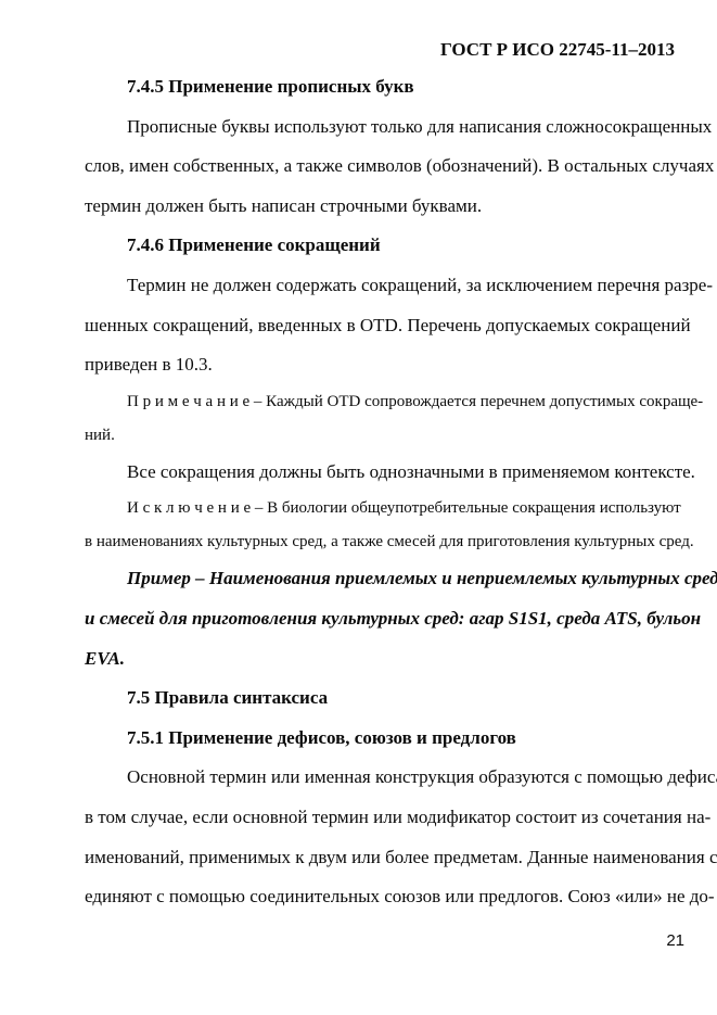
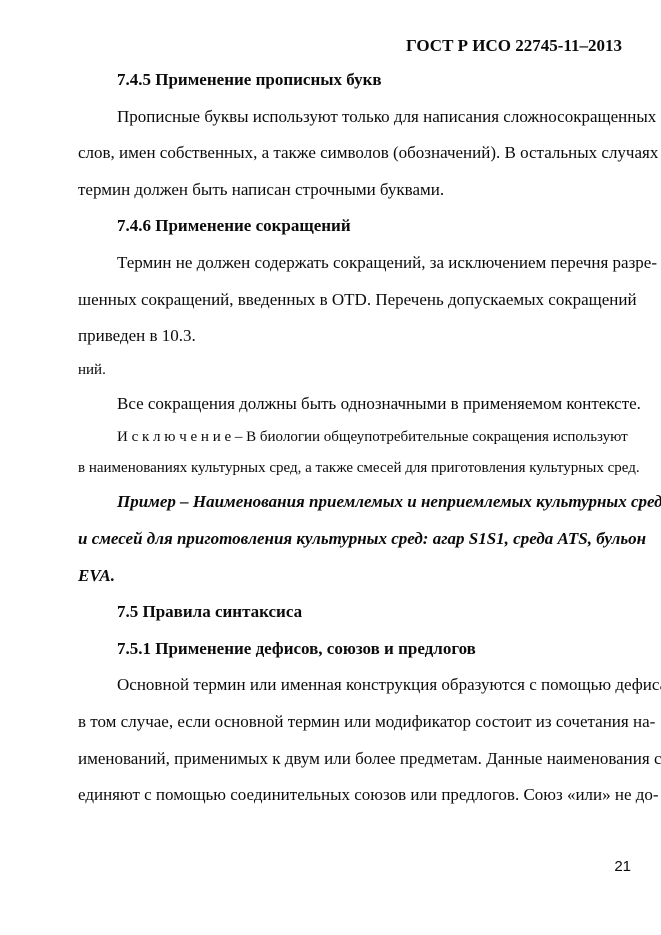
  ГОСТ Р ИСО 22745-11–2013
  7.4.5 Применение прописных букв
  Прописные буквы используют только для написания сложносокращенных
  слов, имен собственных, а также символов (обозначений). В остальных случаях
  термин должен быть написан строчными буквами.
  7.4.6 Применение сокращений
  Термин не должен содержать сокращений, за исключением перечня разре-
  шенных сокращений, введенных в OTD. Перечень допускаемых сокращений
  приведен в 10.3.
- П р и м е ч а н и е – Каждый OTD сопровождается перечнем допустимых сокраще-
  ний.
  Все сокращения должны быть однозначными в применяемом контексте.
  И с к л ю ч е н и е – В биологии общеупотребительные сокращения используют
  в наименованиях культурных сред, а также смесей для приготовления культурных сред.
  Пример – Наименования приемлемых и неприемлемых культурных сред
  и смесей для приготовления культурных сред: агар S1S1, среда ATS, бульон
  EVA.
  7.5 Правила синтаксиса
  7.5.1 Применение дефисов, союзов и предлогов
  Основной термин или именная конструкция образуются с помощью дефис
  в том случае, если основной термин или модификатор состоит из сочетания на-
  именований, применимых к двум или более предметам. Данные наименования с
  единяют с помощью соединительных союзов или предлогов. Союз «или» не до-
  21
